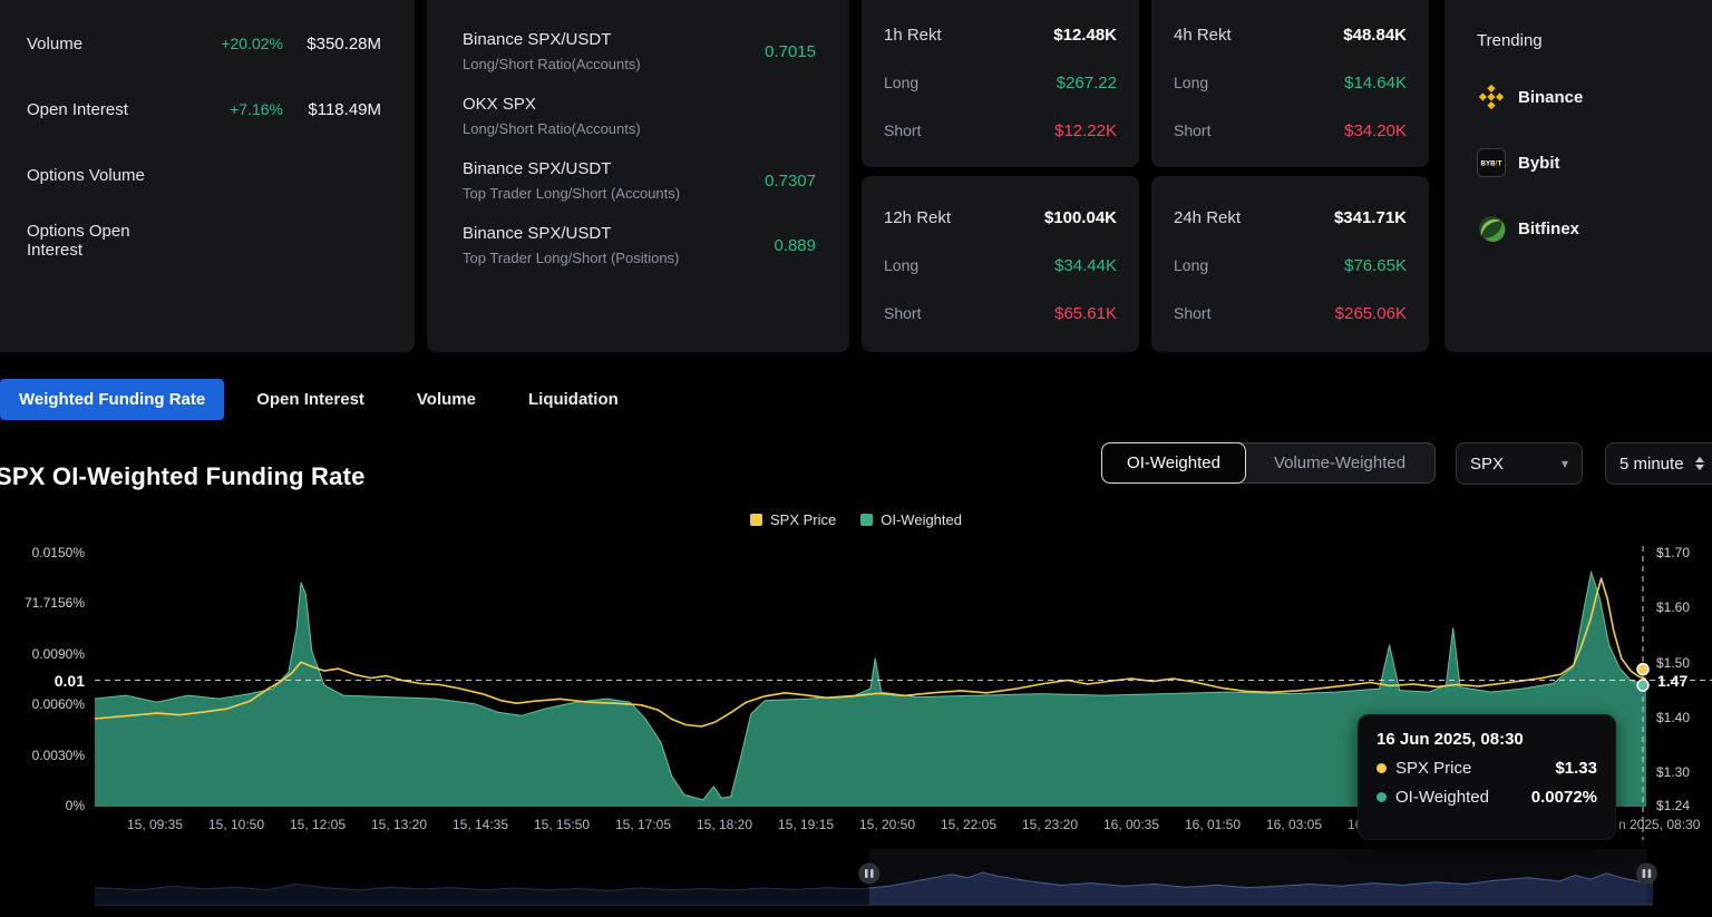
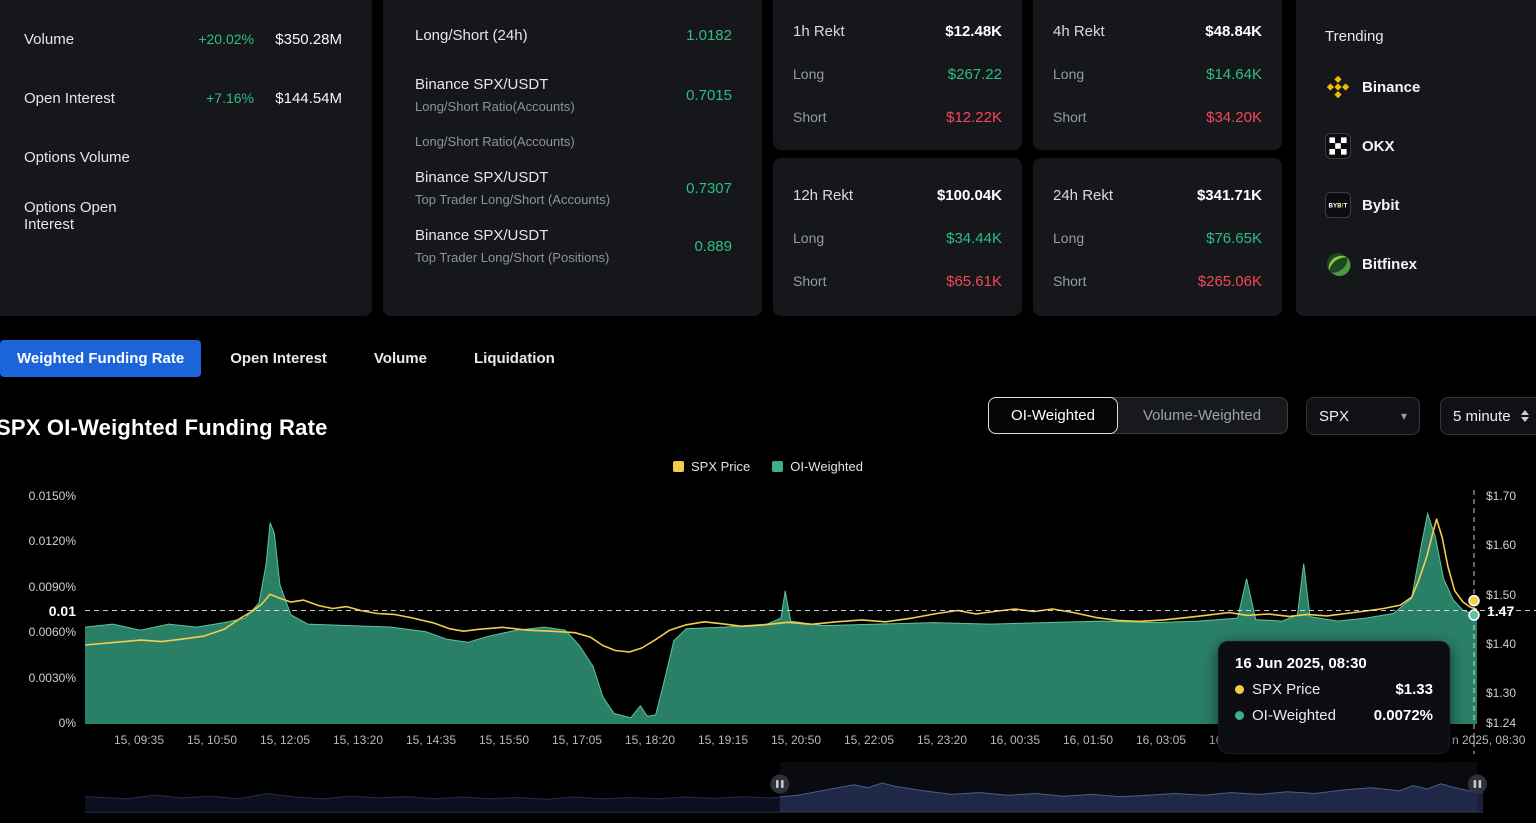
  Volume
  +20.02%
  $350.28M
  Open Interest
  +7.16%
- $118.49M
+ $144.54M
  Options Volume
  Options Open Interest
+ Long/Short (24h)
+ 1.0182
  Binance SPX/USDT
  Long/Short Ratio(Accounts)
  0.7015
- OKX SPX
  Long/Short Ratio(Accounts)
  Binance SPX/USDT
  Top Trader Long/Short (Accounts)
  0.7307
  Binance SPX/USDT
  Top Trader Long/Short (Positions)
  0.889
  1h Rekt
  $12.48K
  Long
  $267.22
  Short
  $12.22K
  4h Rekt
  $48.84K
  Long
  $14.64K
  Short
  $34.20K
  12h Rekt
  $100.04K
  Long
  $34.44K
  Short
  $65.61K
  24h Rekt
  $341.71K
  Long
  $76.65K
  Short
  $265.06K
  Trending
  Binance
+ OKX
  Bybit
  Bitfinex
  Weighted Funding Rate
  Open Interest
  Volume
  Liquidation
  SPX OI-Weighted Funding Rate
  OI-Weighted
  Volume-Weighted
  SPX
  ▾
  5 minute
  SPX Price
  OI-Weighted
  0.0150%
- 71.7156%
+ 0.0120%
  0.0090%
  0.0060%
  0.0030%
  0%
  $1.70
  $1.60
  $1.50
  $1.40
  $1.30
  $1.24
  15, 09:35
  15, 10:50
  15, 12:05
  15, 13:20
  15, 14:35
  15, 15:50
  15, 17:05
  15, 18:20
  15, 19:15
  15, 20:50
  15, 22:05
  15, 23:20
  16, 00:35
  16, 01:50
  16, 03:05
  n 2025, 08:30
  0.01
  1.47
  16 Jun 2025, 08:30
  SPX Price
  $1.33
  OI-Weighted
  0.0072%
